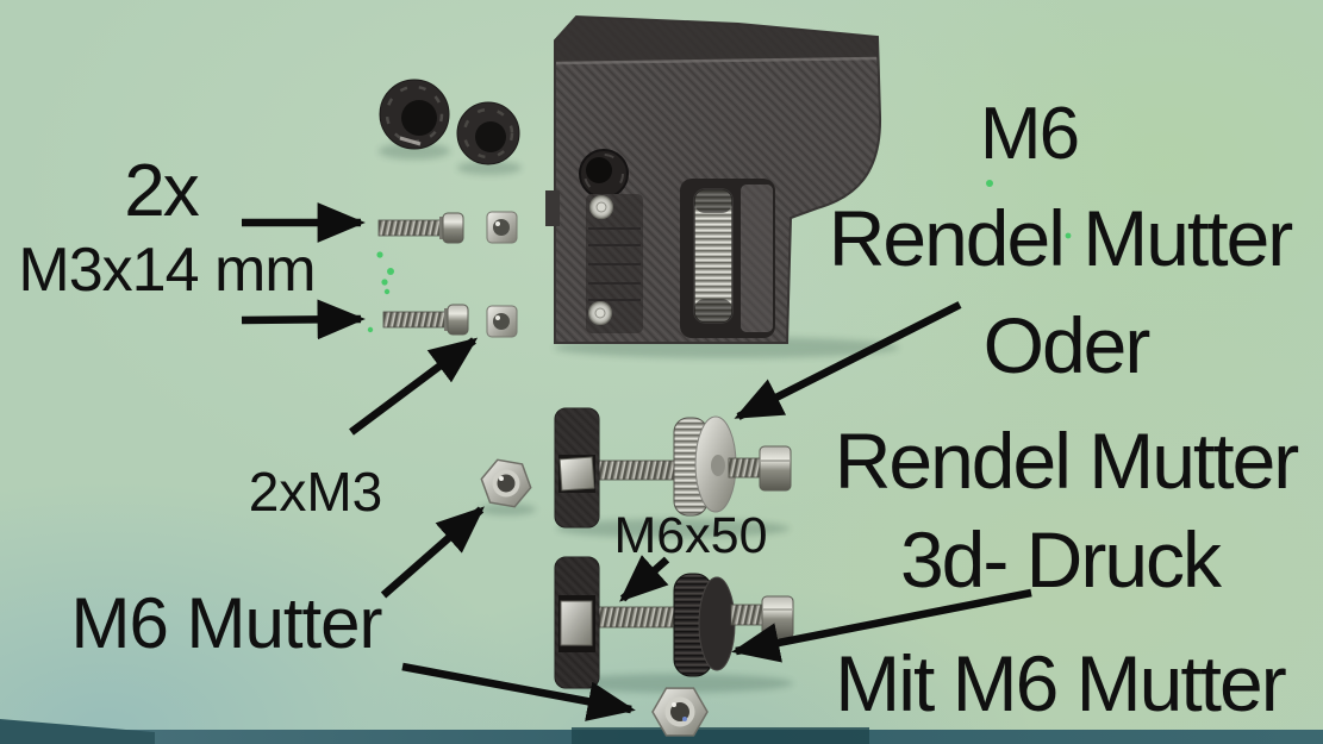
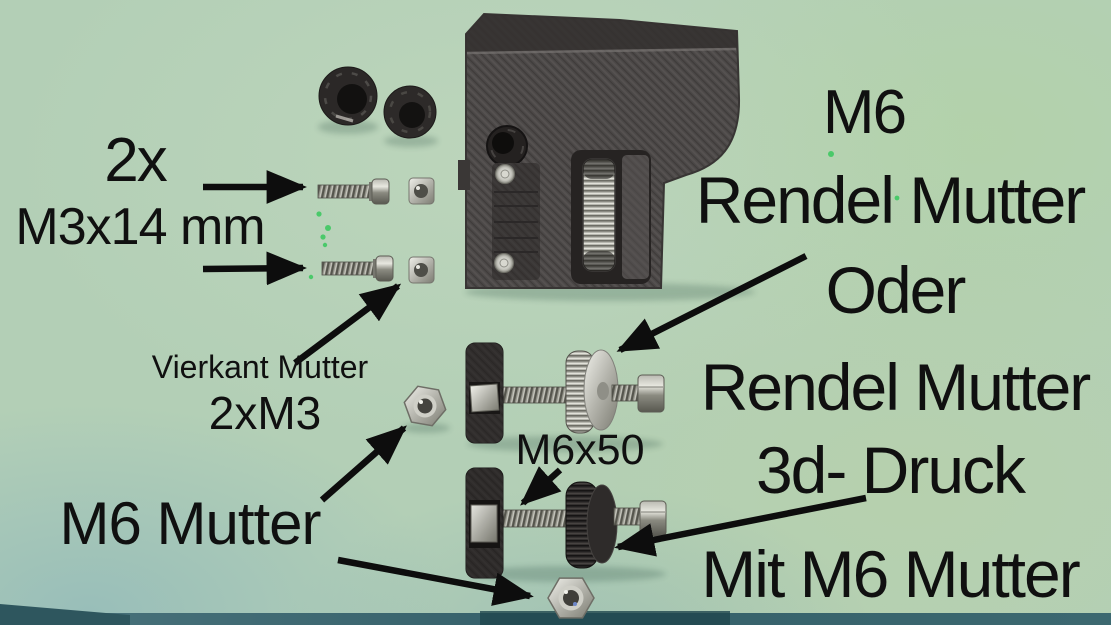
  2x
  M3x14 mm
+ Vierkant Mutter
  2xM3
  M6 Mutter
  M6
  Rendel Mutter
  Oder
  Rendel Mutter
  3d- Druck
  Mit M6 Mutter
  M6x50
